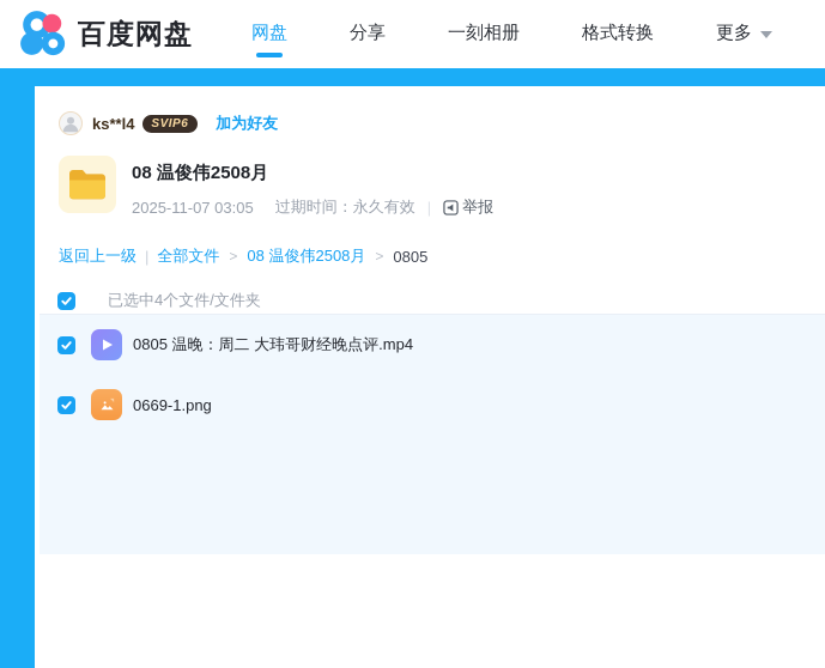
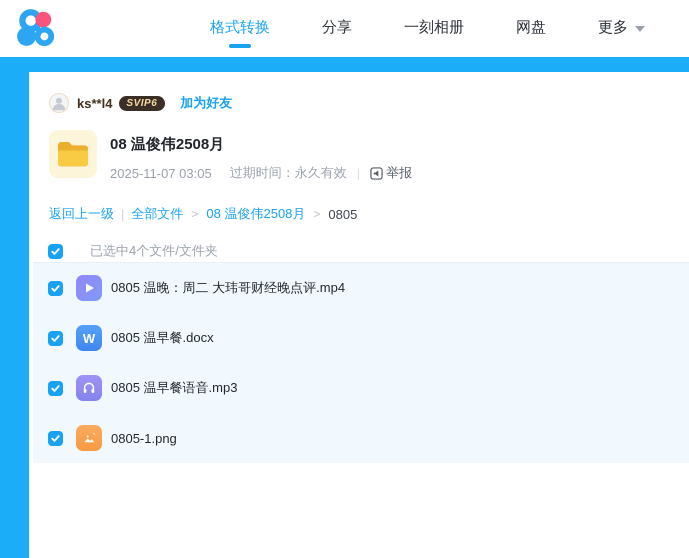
- 百度网盘
- 网盘
+ 格式转换
  分享
  一刻相册
- 格式转换
+ 网盘
  更多
  ks**l4
  SVIP6
  加为好友
  08 温俊伟2508月
  2025-11-07 03:05
  过期时间：永久有效
  |
  举报
  返回上一级
  |
  全部文件
  >
  08 温俊伟2508月
  >
  0805
  已选中4个文件/文件夹
  0805 温晚：周二 大玮哥财经晚点评.mp4
+ W
+ 0805 温早餐.docx
+ 0805 温早餐语音.mp3
- 0669-1.png
+ 0805-1.png
